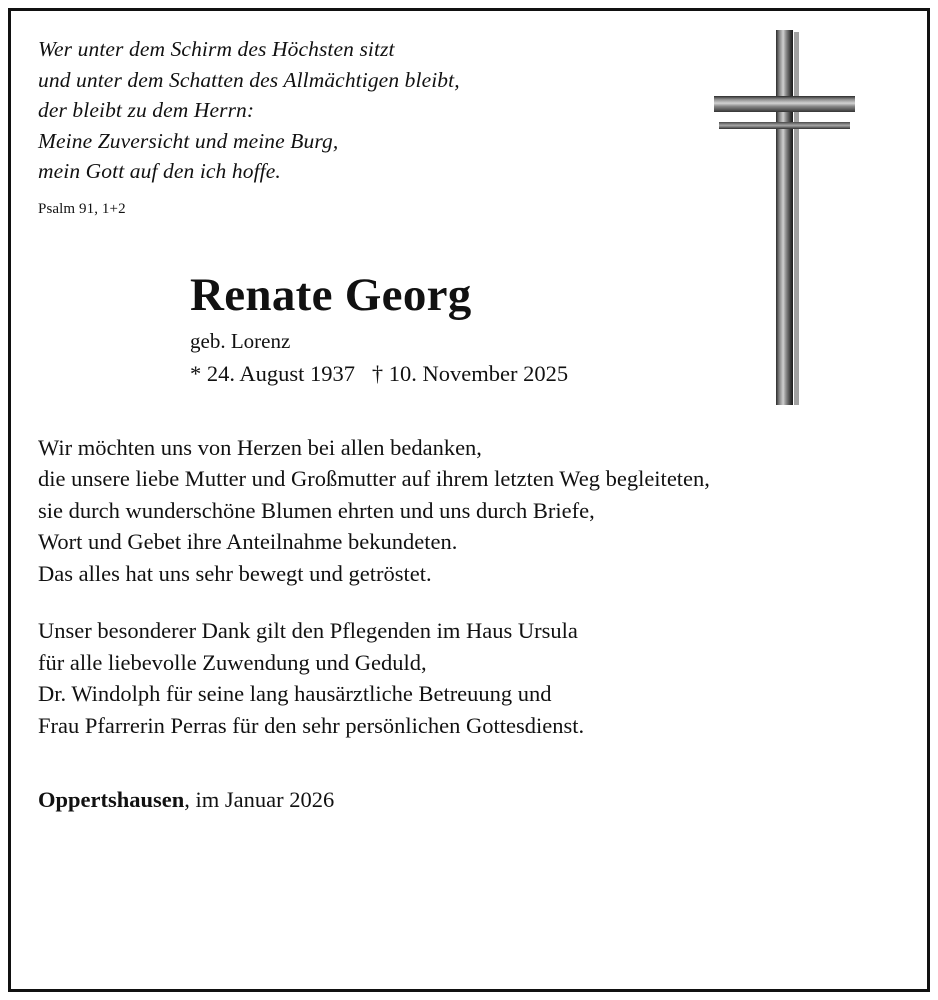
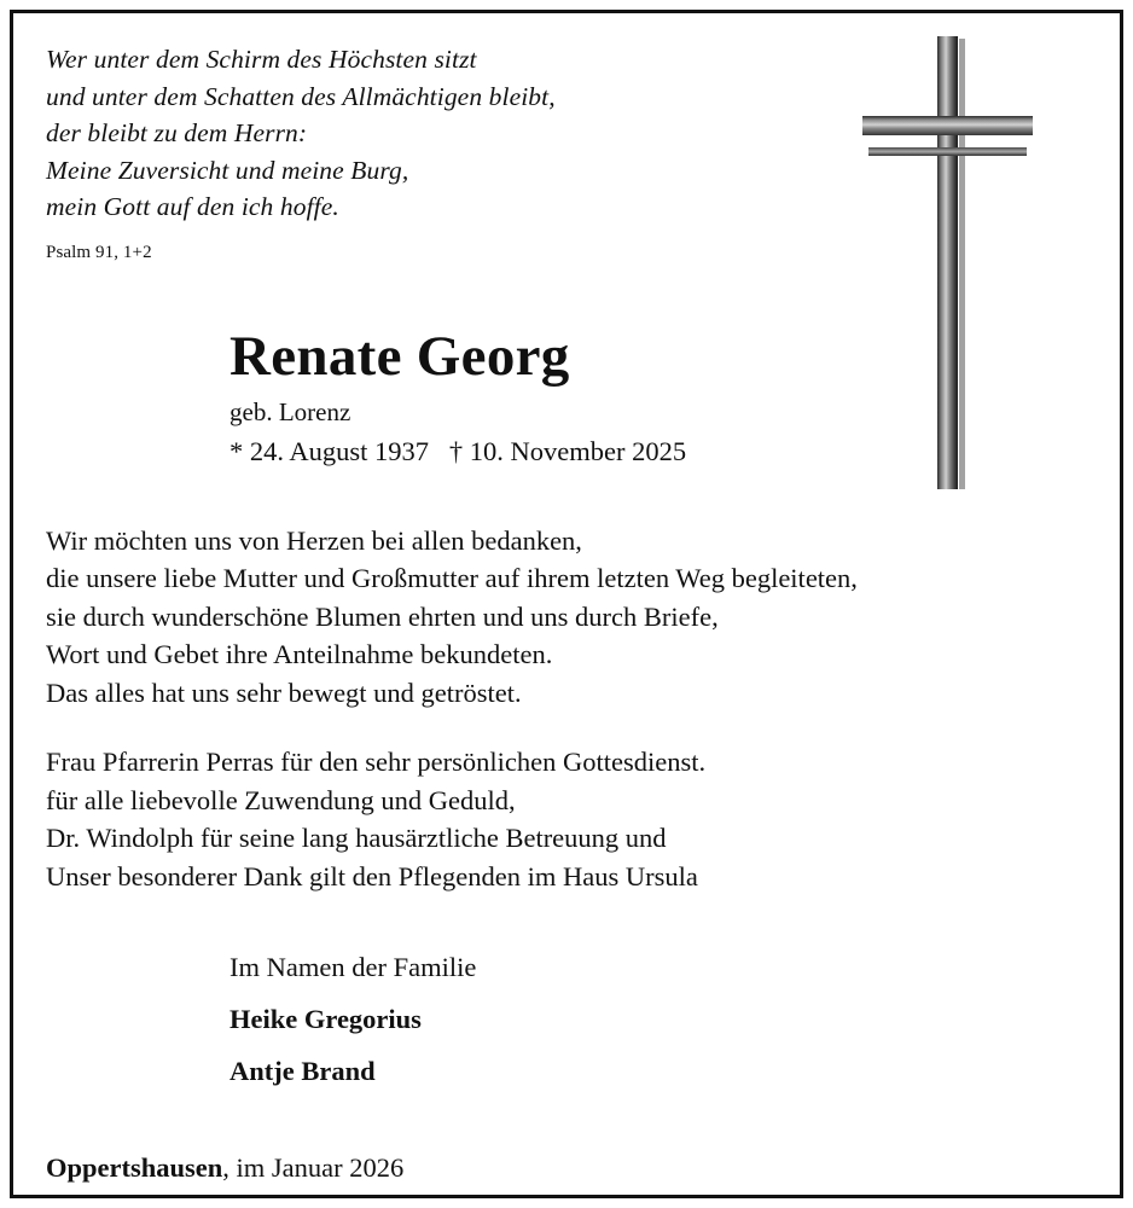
  Wer unter dem Schirm des Höchsten sitzt
  und unter dem Schatten des Allmächtigen bleibt,
  der bleibt zu dem Herrn:
  Meine Zuversicht und meine Burg,
  mein Gott auf den ich hoffe.
  Psalm 91, 1+2
  Renate Georg
  geb. Lorenz
  * 24. August 1937 † 10. November 2025
  Wir möchten uns von Herzen bei allen bedanken,
  die unsere liebe Mutter und Großmutter auf ihrem letzten Weg begleiteten,
  sie durch wunderschöne Blumen ehrten und uns durch Briefe,
  Wort und Gebet ihre Anteilnahme bekundeten.
  Das alles hat uns sehr bewegt und getröstet.
- Unser besonderer Dank gilt den Pflegenden im Haus Ursula
+ Frau Pfarrerin Perras für den sehr persönlichen Gottesdienst.
  für alle liebevolle Zuwendung und Geduld,
  Dr. Windolph für seine lang hausärztliche Betreuung und
- Frau Pfarrerin Perras für den sehr persönlichen Gottesdienst.
+ Unser besonderer Dank gilt den Pflegenden im Haus Ursula
+ Im Namen der Familie
+ Heike Gregorius
+ Antje Brand
  Oppertshausen, im Januar 2026
